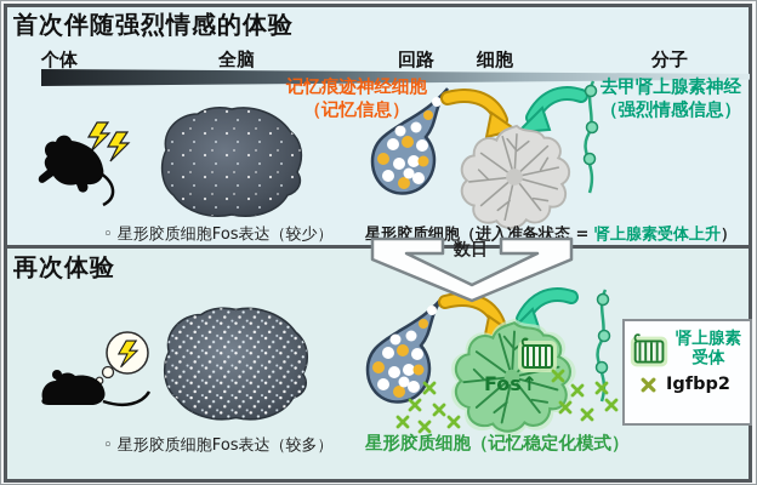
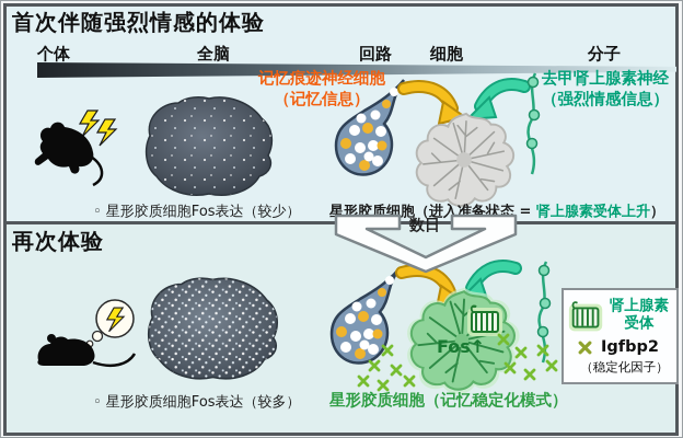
  首次伴随强烈情感的体验
  个体
  全脑
  回路
  细胞
  分子
  记忆痕迹神经细胞
  （记忆信息）
  去甲肾上腺素神经
  （强烈情感信息）
  ◦ 星形胶质细胞Fos表达（较少）
  星形胶质细胞（进入准备状态 = 肾上腺素受体上升）
  数日
  再次体验
  Fos↑
  肾上腺素
  受体
  Igfbp2
+ （稳定化因子）
  ◦ 星形胶质细胞Fos表达（较多）
  星形胶质细胞（记忆稳定化模式）
